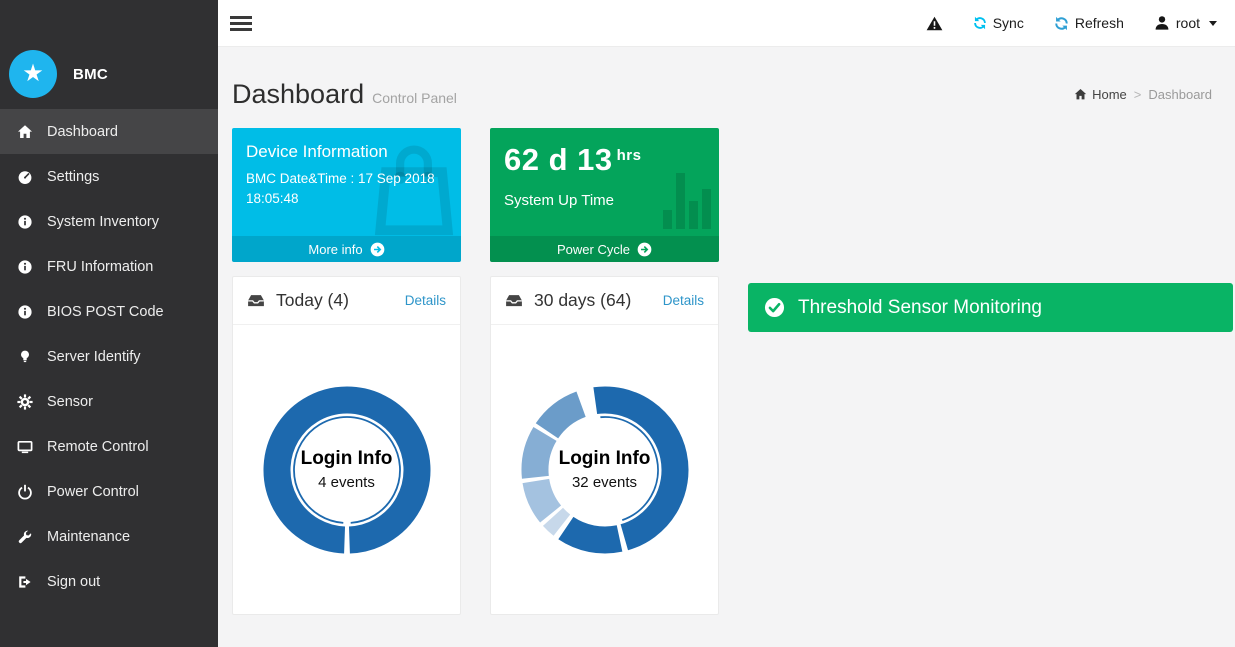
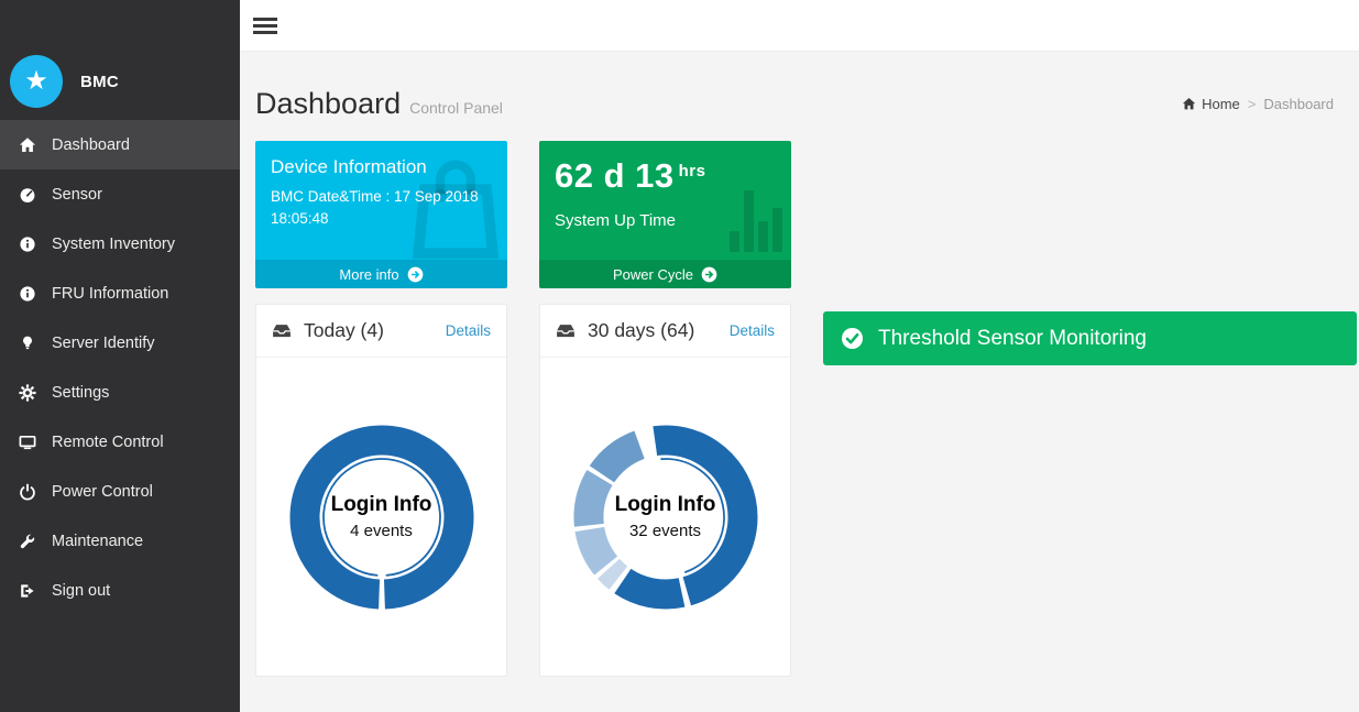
  ★
  BMC
  Dashboard
- Settings
+ Sensor
  System Inventory
  FRU Information
- BIOS POST Code
  Server Identify
- Sensor
+ Settings
  Remote Control
  Power Control
  Maintenance
  Sign out
- Sync
- Refresh
- root
  Dashboard Control Panel
  Home
  >
  Dashboard
  Device Information
  BMC Date&Time : 17 Sep 2018
  18:05:48
  More info
  62 d 13 hrs
  System Up Time
  Power Cycle
  Today (4)
  Details
  Login Info
  4 events
  30 days (64)
  Details
  Login Info
  32 events
  Threshold Sensor Monitoring
